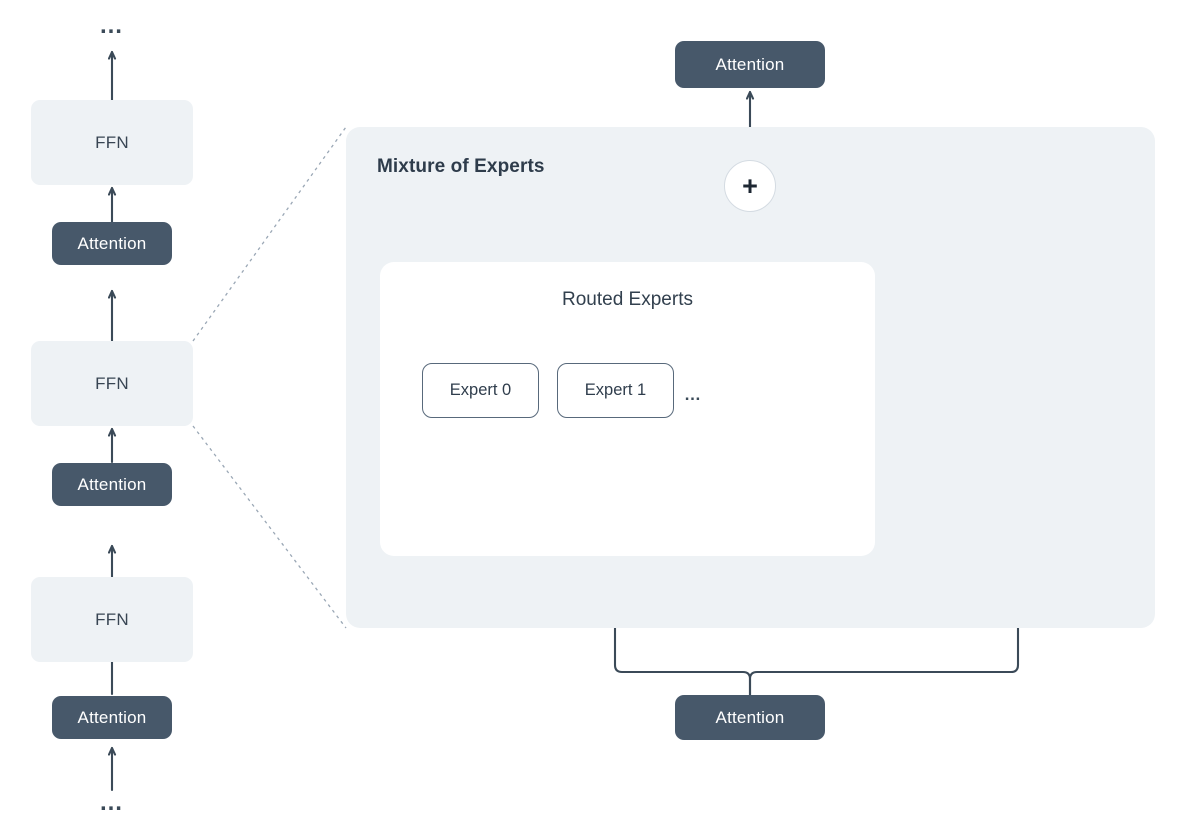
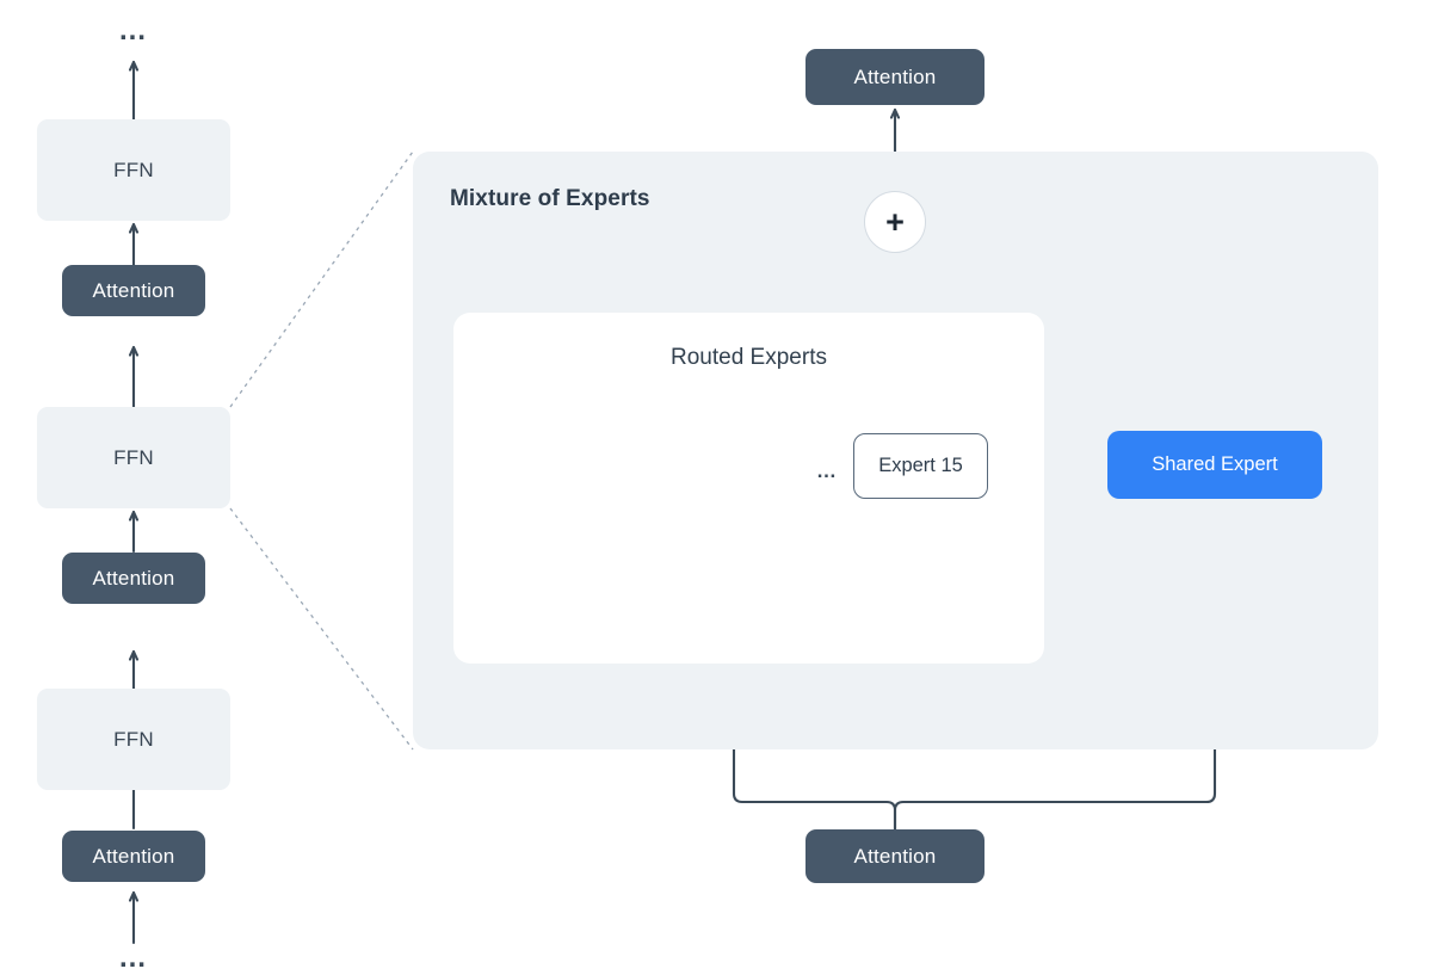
  …
  FFN
  Attention
  FFN
  Attention
  FFN
  Attention
  …
  Mixture of Experts
  Routed Experts
- Expert 0
- Expert 1
  …
+ Expert 15
+ Shared Expert
  +
  Attention
  Attention
